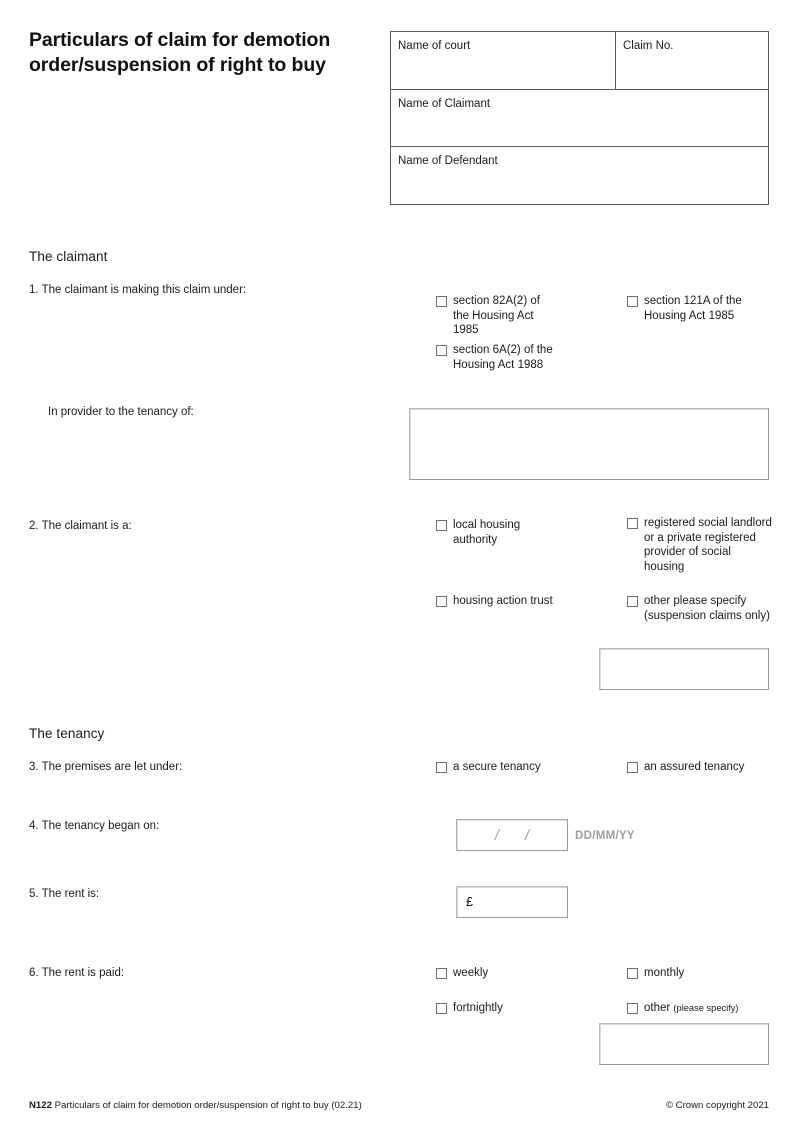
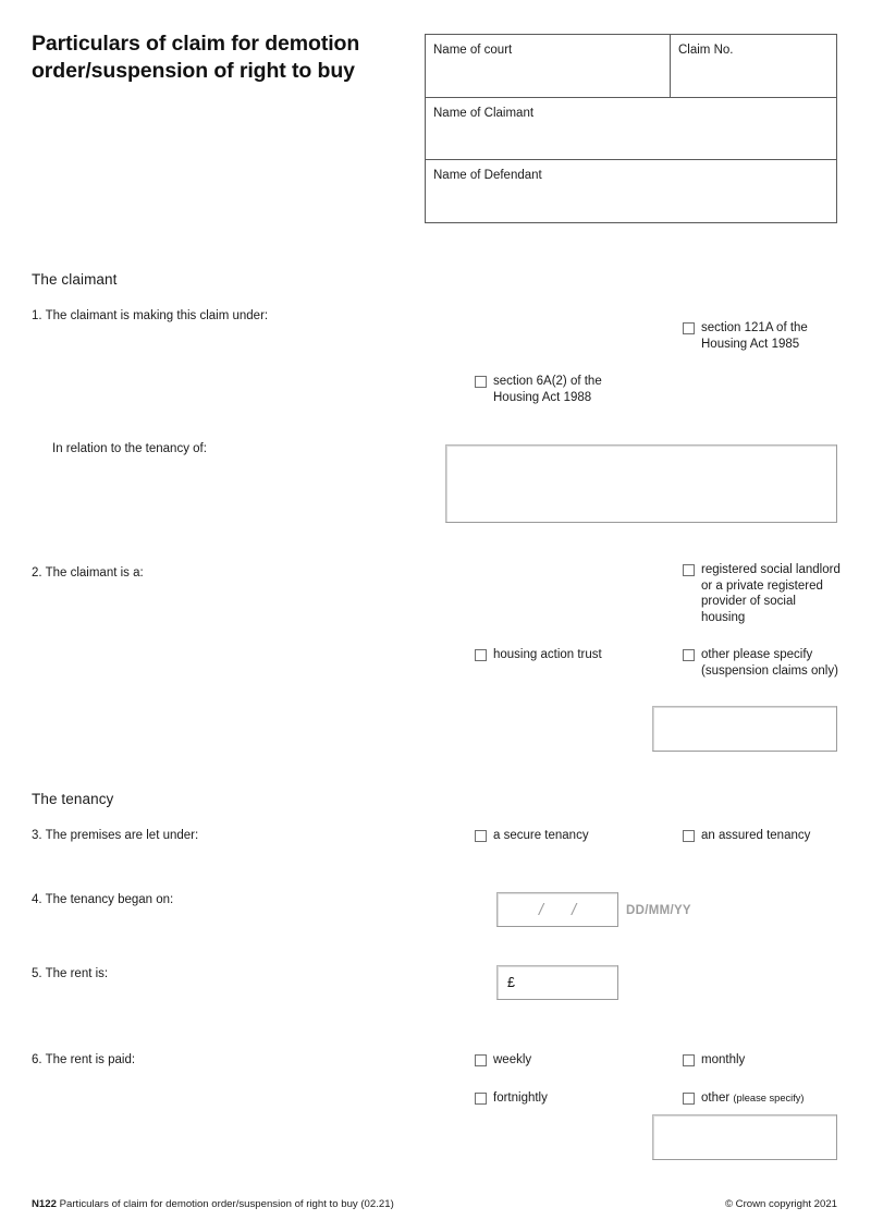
  Particulars of claim for demotion order/suspension of right to buy
  Name of court
  Claim No.
  Name of Claimant
  Name of Defendant
  The claimant
  1. The claimant is making this claim under:
- section 82A(2) of the Housing Act 1985
  section 6A(2) of the Housing Act 1988
  section 121A of the Housing Act 1985
- In provider to the tenancy of:
+ In relation to the tenancy of:
  2. The claimant is a:
- local housing authority
  housing action trust
  registered social landlord or a private registered provider of social housing
  other please specify (suspension claims only)
  The tenancy
  3. The premises are let under:
  a secure tenancy
  an assured tenancy
  4. The tenancy began on:
  /
  /
  DD/MM/YY
  5. The rent is:
  £
  6. The rent is paid:
  weekly
  fortnightly
  monthly
  other (please specify)
  N122 Particulars of claim for demotion order/suspension of right to buy (02.21)
  © Crown copyright 2021
